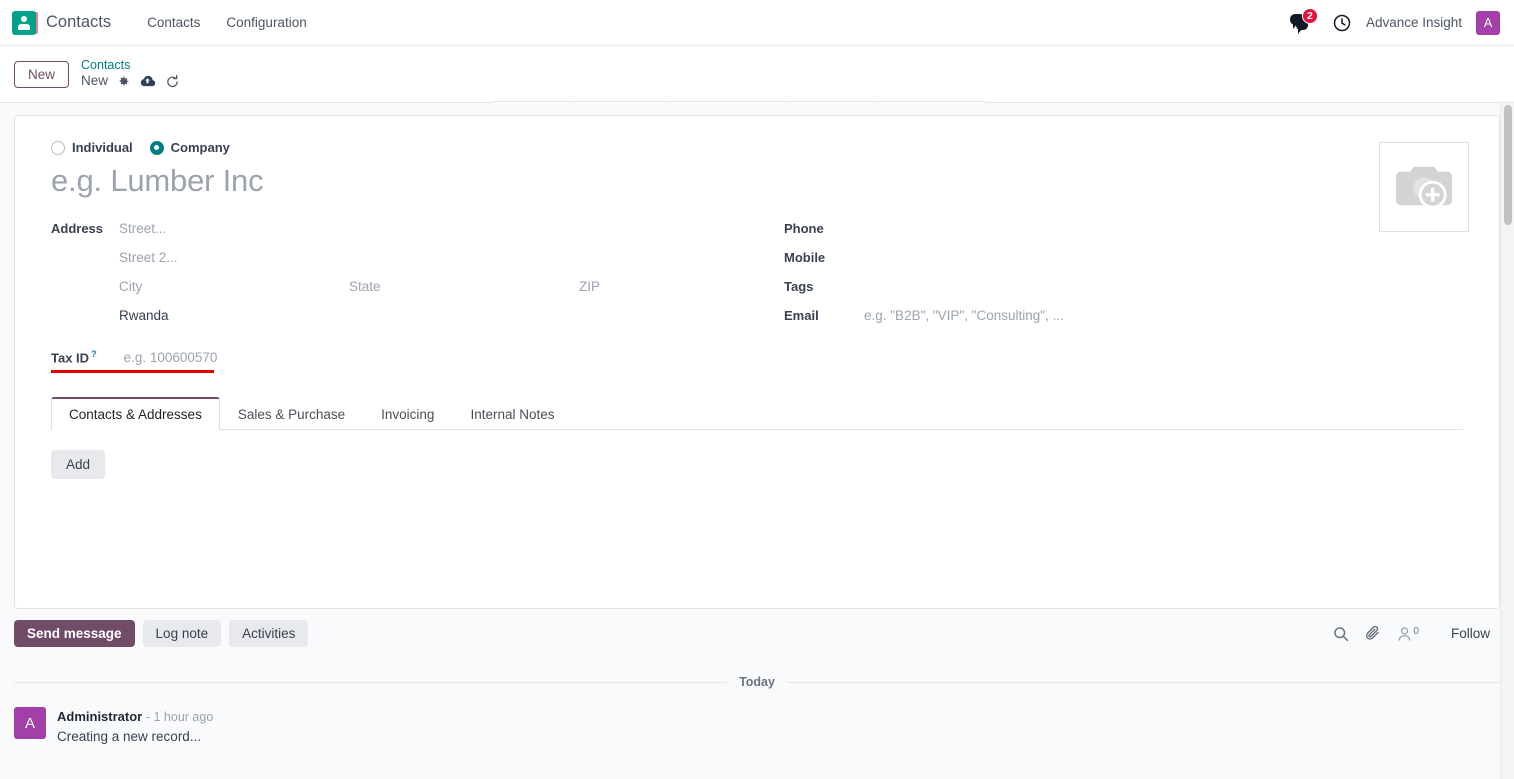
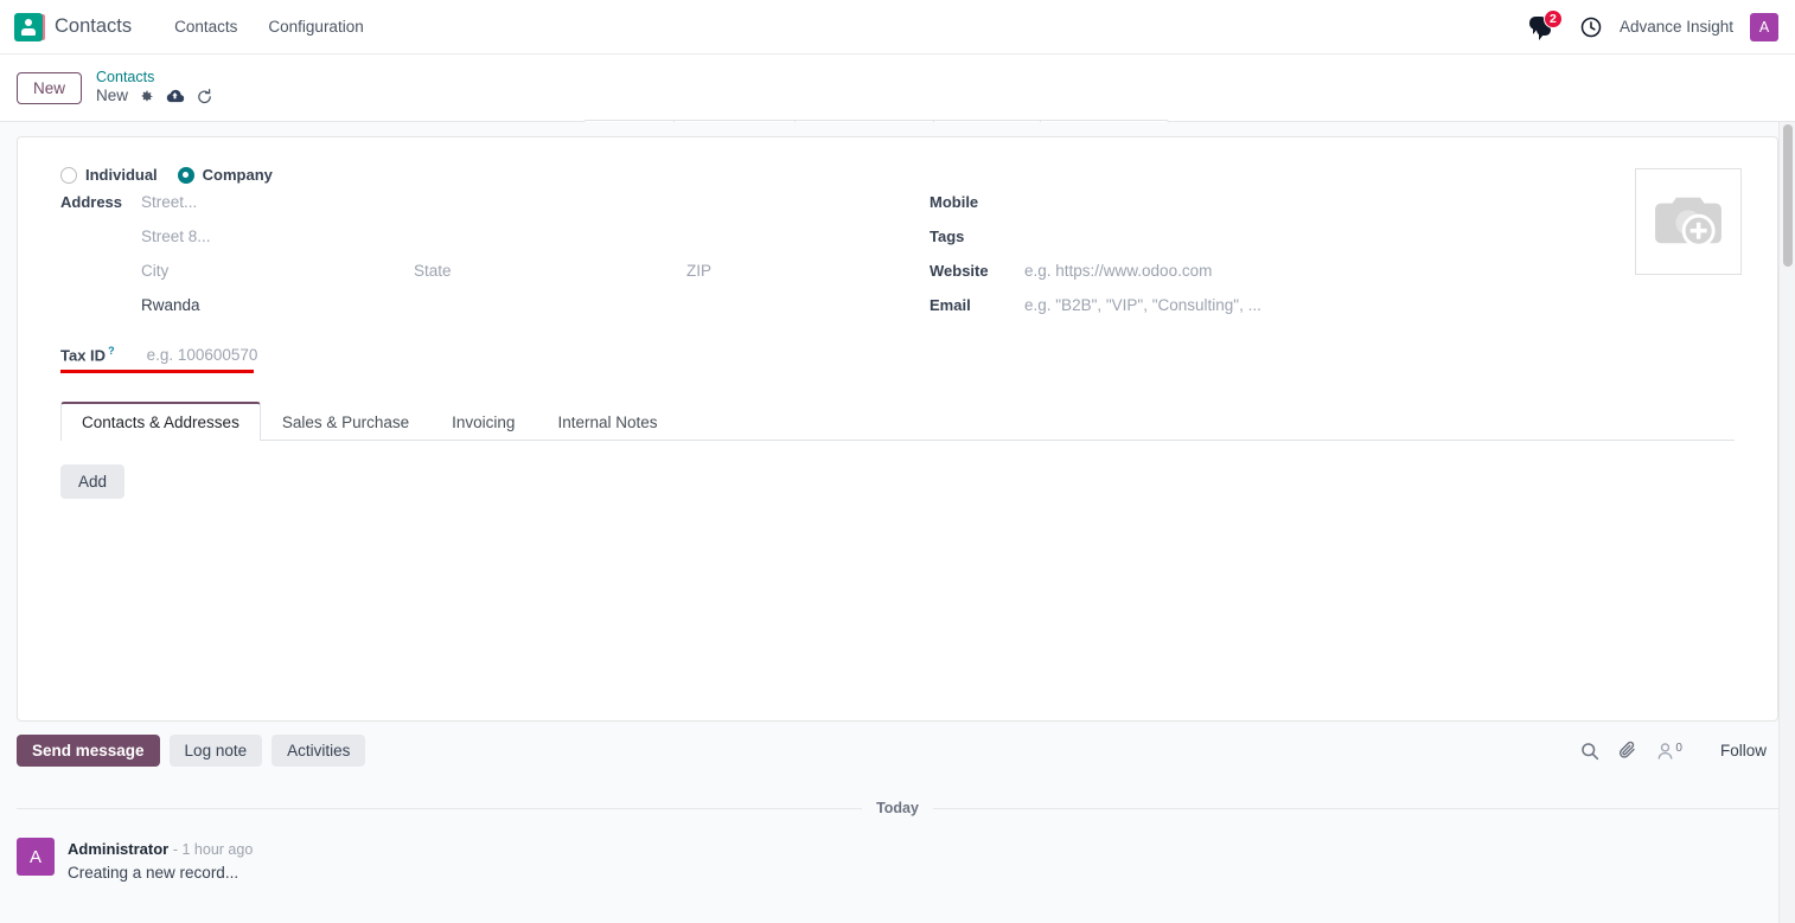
  Contacts
  Contacts
  Configuration
  2
  Advance Insight
  A
  New
  Contacts
  New
  Individual
  Company
- e.g. Lumber Inc
  Address
  Street...
- Street 2...
+ Street 8...
  City
  State
  ZIP
  Rwanda
  Tax ID ?
  e.g. 100600570
- Phone
  Mobile
  Tags
+ Website
+ e.g. https://www.odoo.com
  Email
  e.g. "B2B", "VIP", "Consulting", ...
  Contacts & Addresses
  Sales & Purchase
  Invoicing
  Internal Notes
  Add
  Send message
  Log note
  Activities
  0
  Follow
  Today
  A
  Administrator - 1 hour ago
  Creating a new record...
